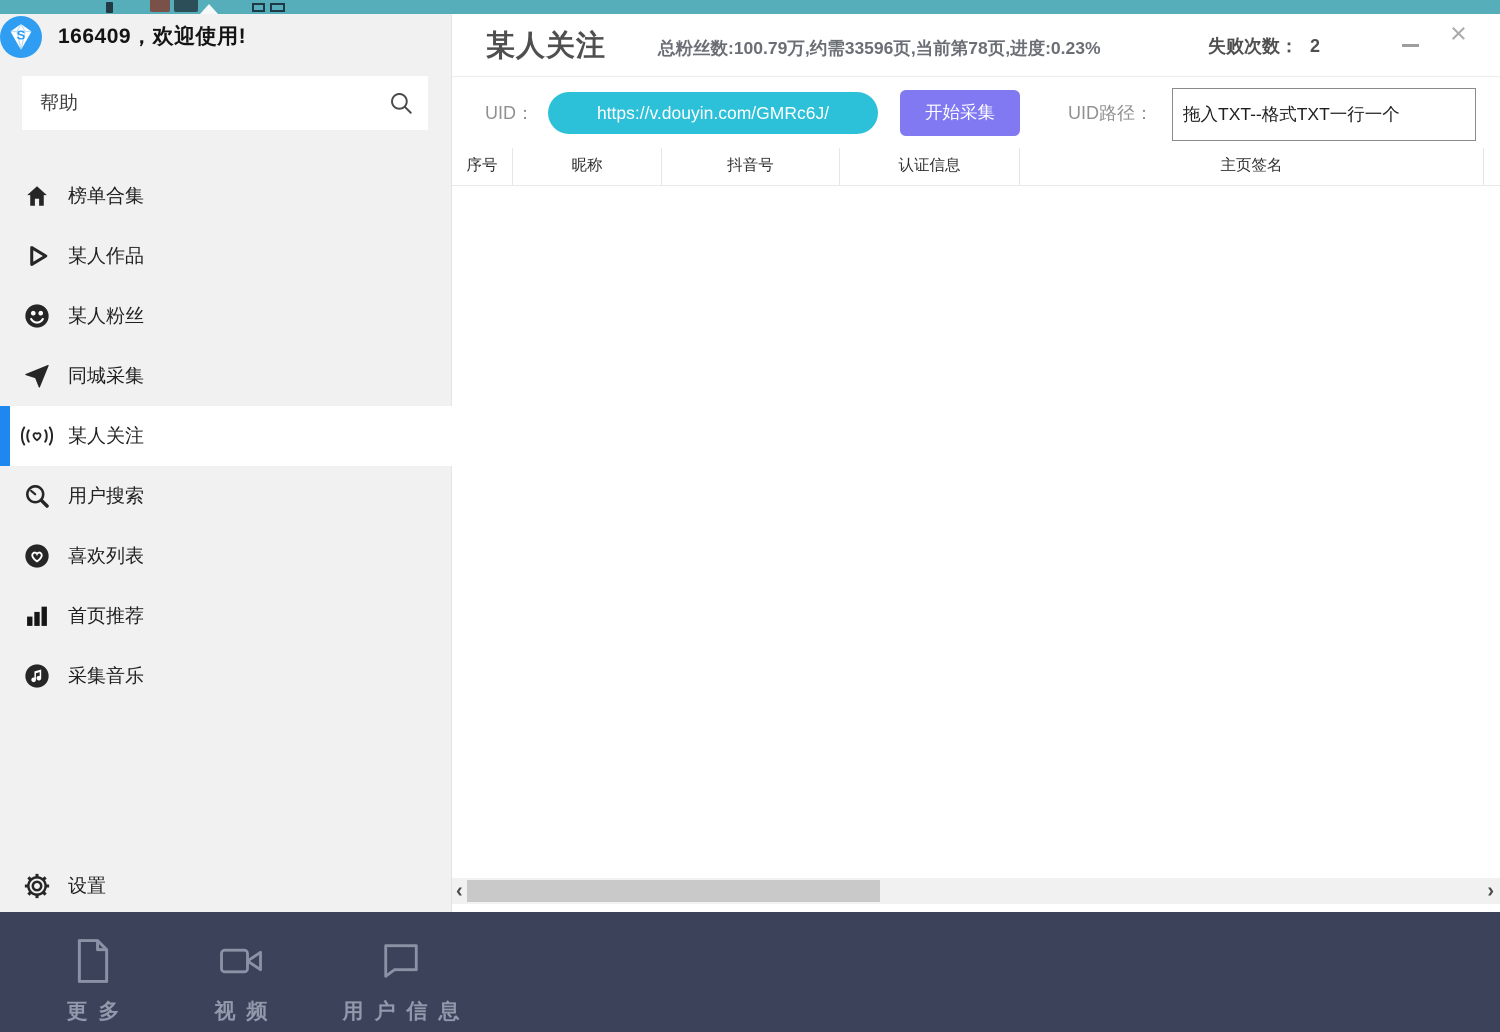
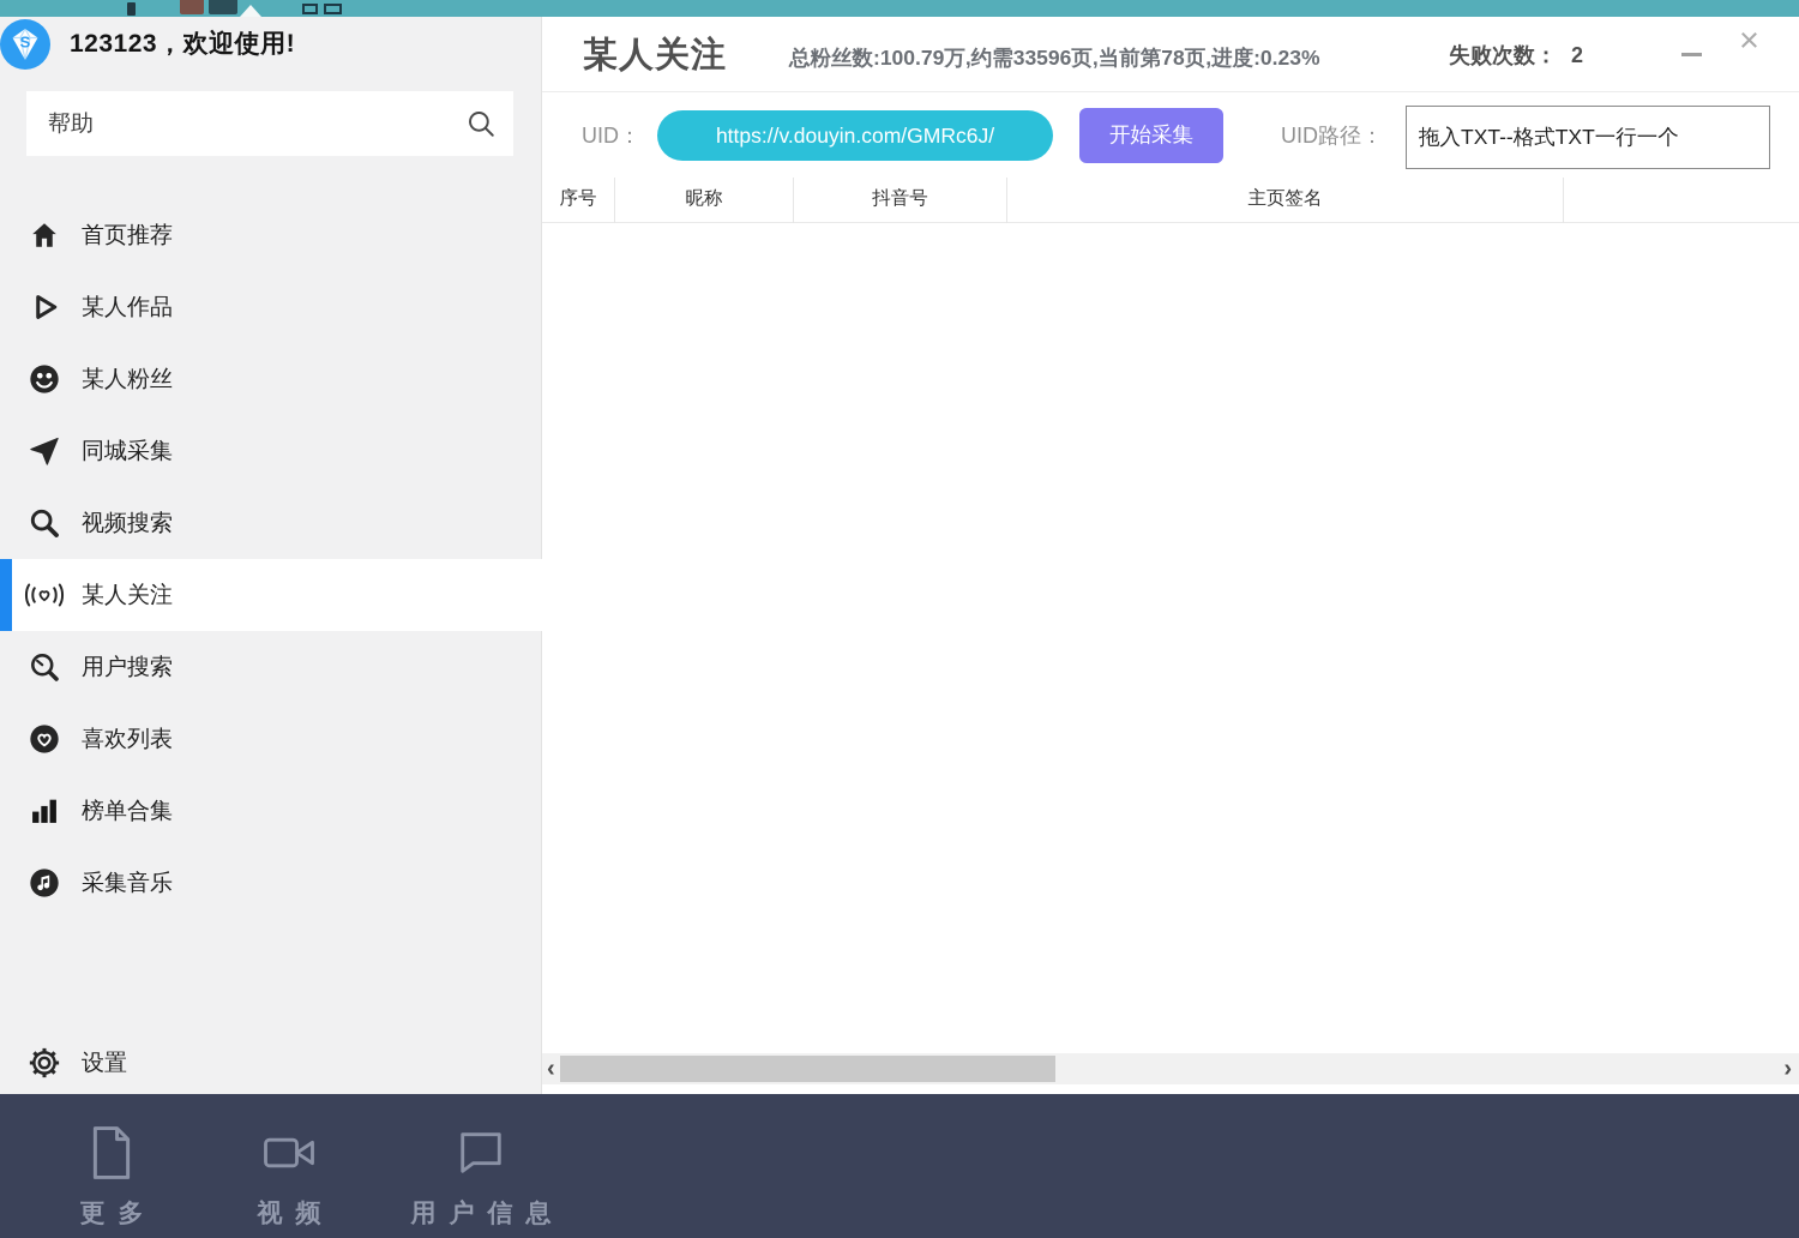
  S
- 166409，欢迎使用!
+ 123123，欢迎使用!
  帮助
- 榜单合集
+ 首页推荐
  某人作品
  某人粉丝
  同城采集
+ 视频搜索
  某人关注
  用户搜索
  喜欢列表
- 首页推荐
+ 榜单合集
  采集音乐
  设置
  某人关注
  总粉丝数:100.79万,约需33596页,当前第78页,进度:0.23%
  失败次数： 2
  ×
  UID：
  https://v.douyin.com/GMRc6J/
  开始采集
  UID路径：
  拖入TXT--格式TXT一行一个
  序号
  昵称
  抖音号
- 认证信息
  主页签名
  ‹
  ›
  更多
  视频
  用户信息
